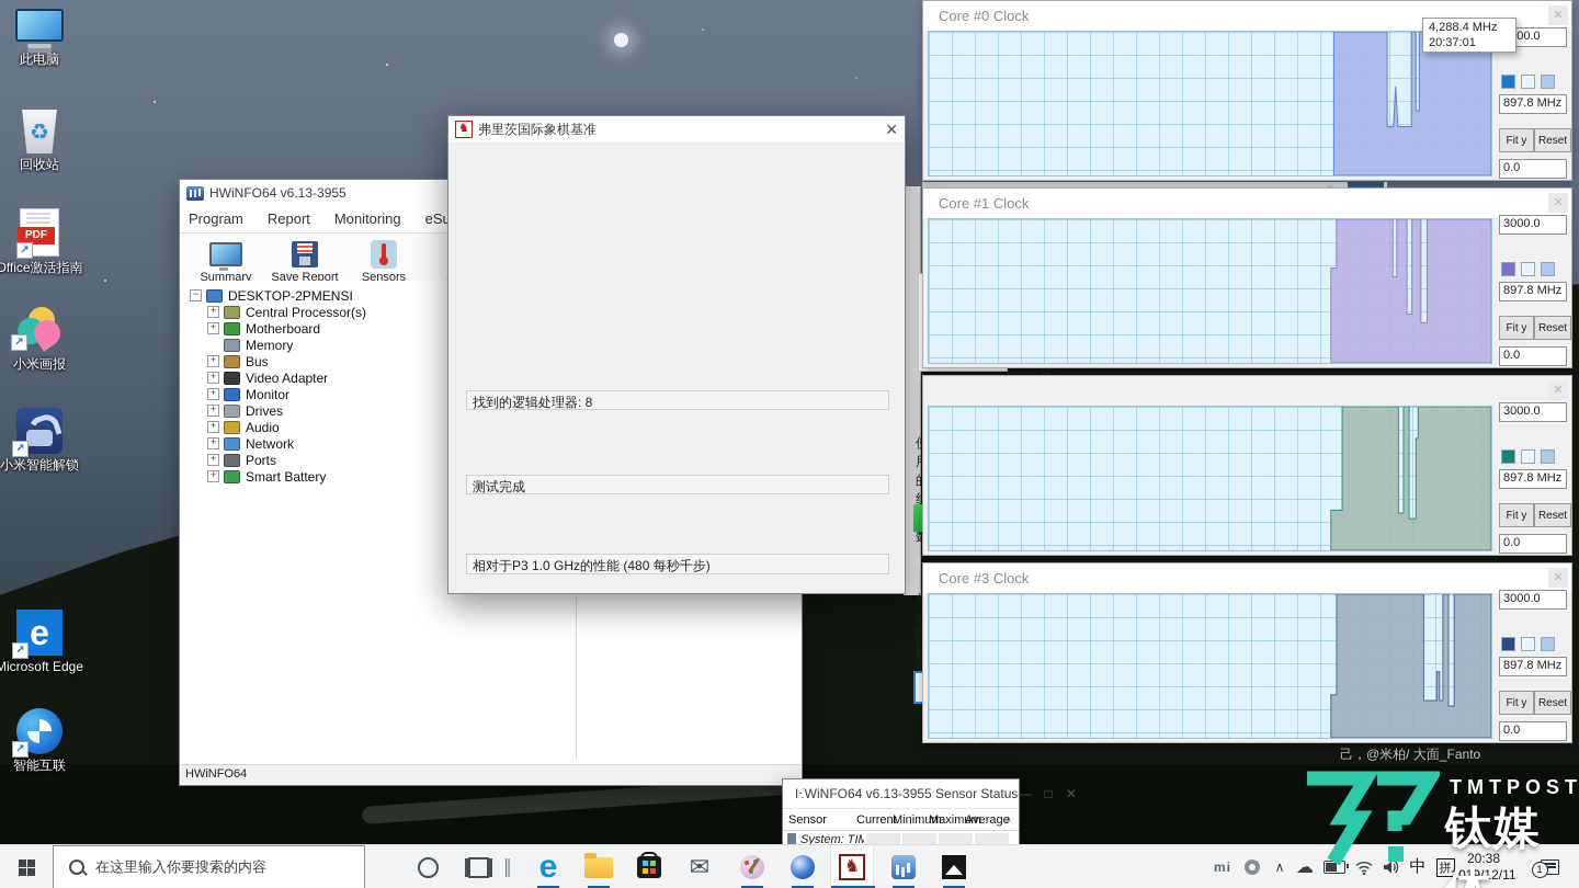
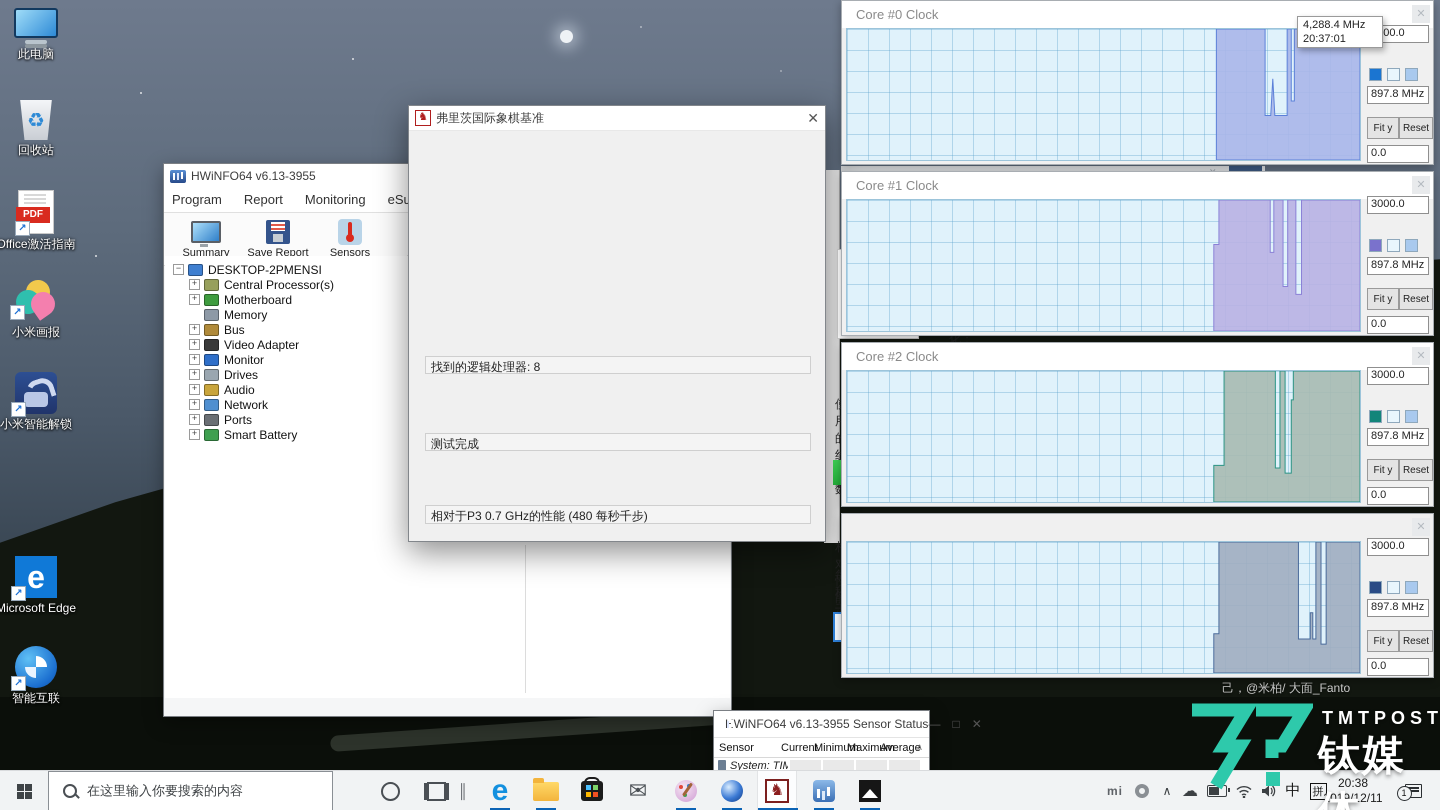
  己，@米柏/ 大面_Fanto
  此电脑
  ♻
  回收站
  PDF
  ↗
  Office激活指南
  ↗
  小米画报
  ↗
  小米智能解锁
  e
  ↗
  Microsoft Edge
  ↗
  智能互联
  HWiNFO64 v6.13-3955
  Program
  Report
  Monitoring
  Summary
  Save Report
  Sensors
  −
  DESKTOP-2PMENSI
  +
  Central Processor(s)
  +
  Motherboard
  Memory
  +
  Bus
  +
  Video Adapter
  +
  Monitor
  +
  Drives
  +
  Audio
  +
  Network
  +
  Ports
  +
  Smart Battery
- HWiNFO64
  ♞
  弗里茨国际象棋基准
  ✕
  找到的逻辑处理器: 8
  测试完成
- 相对于P3 1.0 GHz的性能 (480 每秒千步)
+ 相对于P3 0.7 GHz的性能 (480 每秒千步)
  Core #0 Clock
  ✕
  897.8 MHz
  Fit y
  Reset
  0.0
  Core #1 Clock
  ✕
  3000.0
  897.8 MHz
  Fit y
  Reset
  0.0
+ Core #2 Clock
  ✕
  3000.0
  897.8 MHz
  Fit y
  Reset
  0.0
- Core #3 Clock
  ✕
  3000.0
  897.8 MHz
  Fit y
  Reset
  0.0
  4,288.4 MHz
  20:37:01
  HWiNFO64 v6.13-3955 Sensor Status
  —
  □
  ✕
  Sensor
  Curren
  Minimu
  Maxim
  Averag
  ∧
  System: TIM
  在这里输入你要搜索的内容
  ║
  e
  ✉
  ♞
  mi
  ∧
  ☁
  中
  拼
  20:38
  2019/12/11
  1
  TMTPOST
